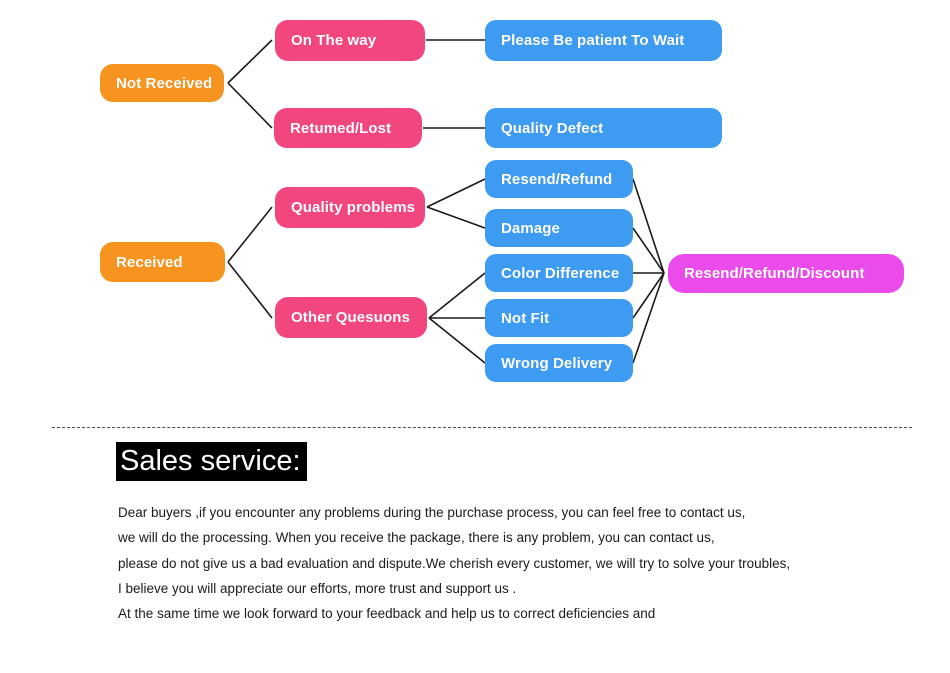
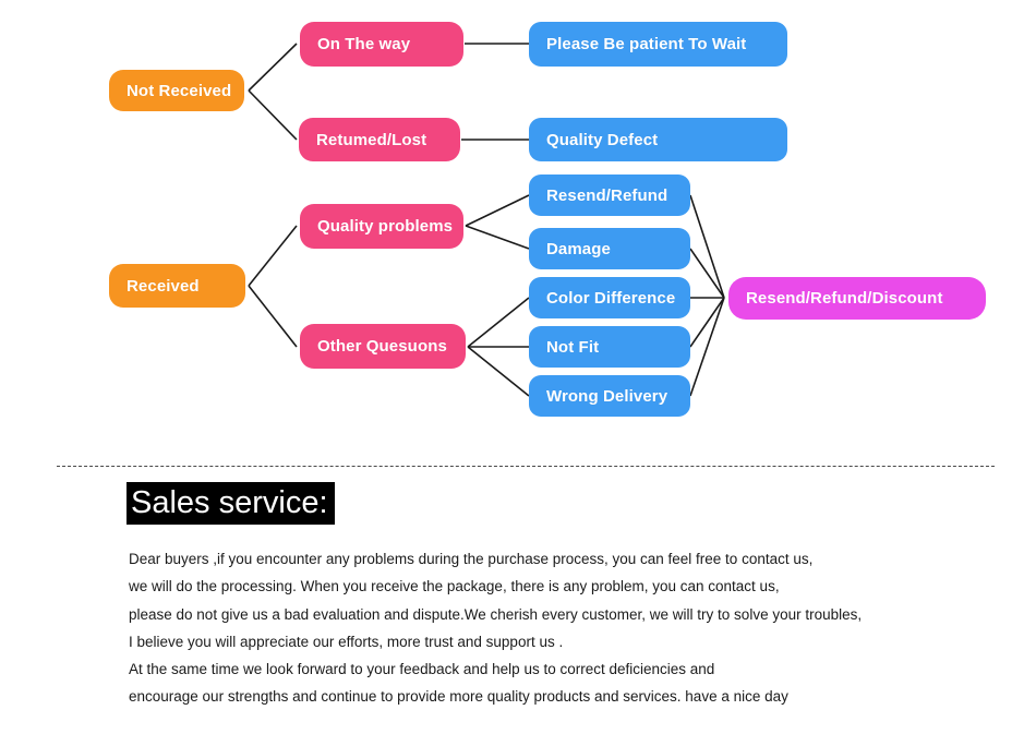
  Not Received
  On The way
  Retumed/Lost
  Please Be patient To Wait
  Quality Defect
  Received
  Quality problems
  Other Quesuons
  Resend/Refund
  Damage
  Color Difference
  Not Fit
  Wrong Delivery
  Resend/Refund/Discount
  Sales service:
  Dear buyers ,if you encounter any problems during the purchase process, you can feel free to contact us,
  we will do the processing. When you receive the package, there is any problem, you can contact us,
  please do not give us a bad evaluation and dispute.We cherish every customer, we will try to solve your troubles,
  I believe you will appreciate our efforts, more trust and support us .
  At the same time we look forward to your feedback and help us to correct deficiencies and
+ encourage our strengths and continue to provide more quality products and services. have a nice day
